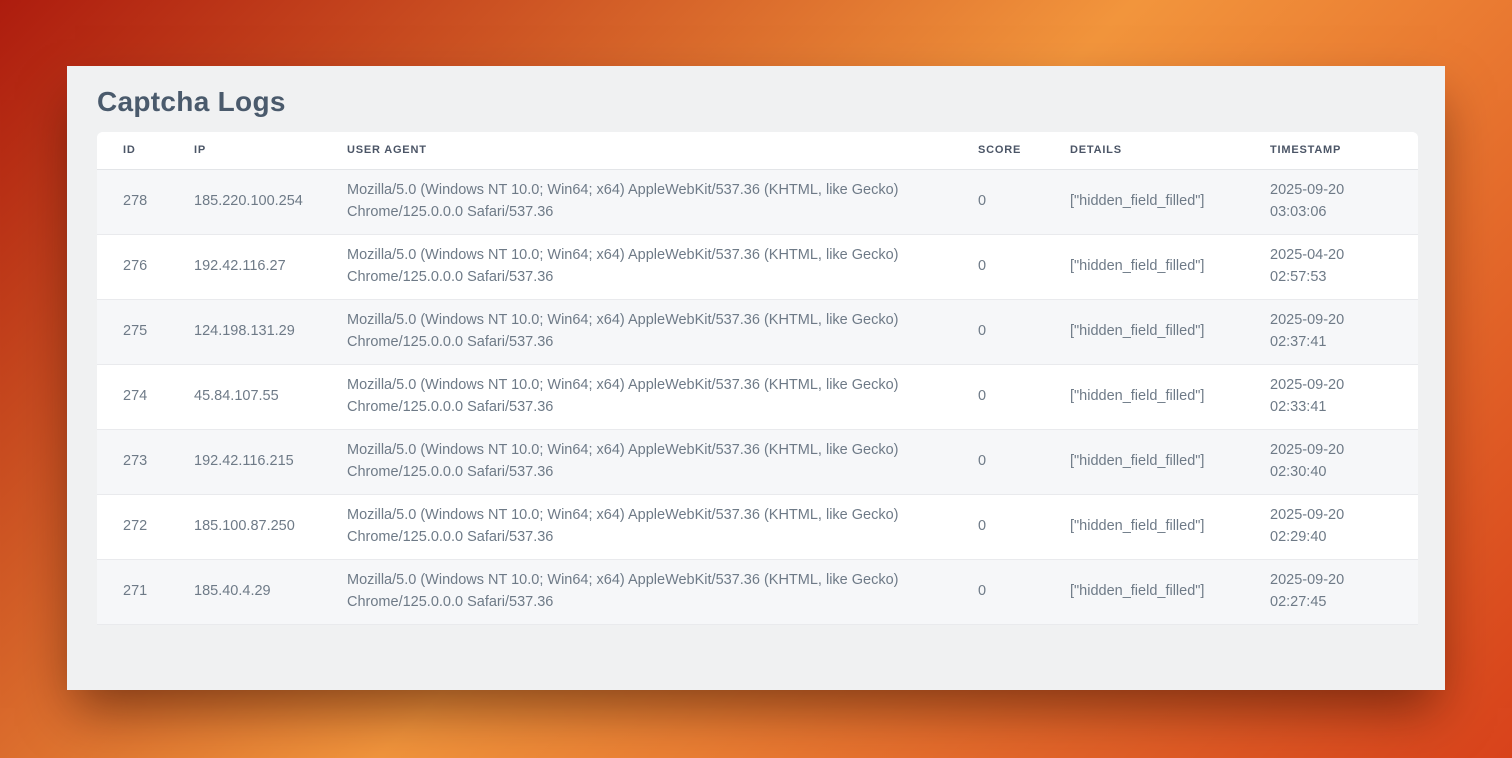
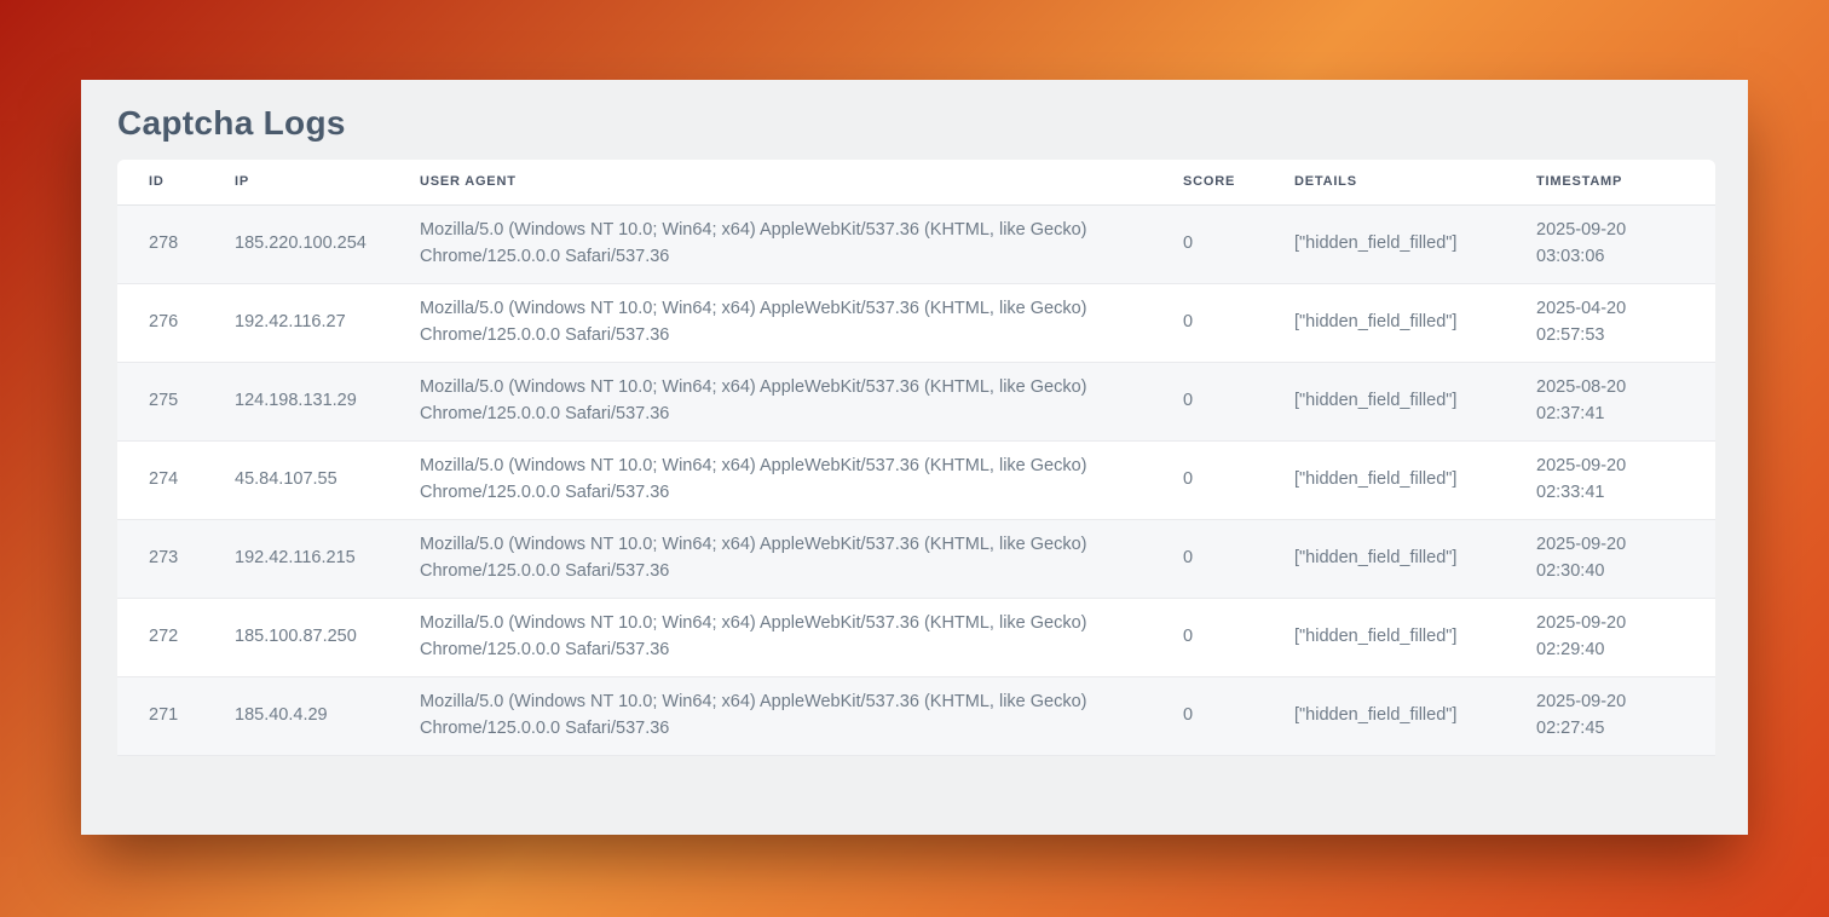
  Captcha Logs
  ID	IP	USER AGENT	SCORE	DETAILS	TIMESTAMP
  278	185.220.100.254	Mozilla/5.0 (Windows NT 10.0; Win64; x64) AppleWebKit/537.36 (KHTML, like Gecko) Chrome/125.0.0.0 Safari/537.36	0	["hidden_field_filled"]	2025-09-20 03:03:06
  276	192.42.116.27	Mozilla/5.0 (Windows NT 10.0; Win64; x64) AppleWebKit/537.36 (KHTML, like Gecko) Chrome/125.0.0.0 Safari/537.36	0	["hidden_field_filled"]	2025-04-20 02:57:53
- 275	124.198.131.29	Mozilla/5.0 (Windows NT 10.0; Win64; x64) AppleWebKit/537.36 (KHTML, like Gecko) Chrome/125.0.0.0 Safari/537.36	0	["hidden_field_filled"]	2025-09-20 02:37:41
+ 275	124.198.131.29	Mozilla/5.0 (Windows NT 10.0; Win64; x64) AppleWebKit/537.36 (KHTML, like Gecko) Chrome/125.0.0.0 Safari/537.36	0	["hidden_field_filled"]	2025-08-20 02:37:41
  274	45.84.107.55	Mozilla/5.0 (Windows NT 10.0; Win64; x64) AppleWebKit/537.36 (KHTML, like Gecko) Chrome/125.0.0.0 Safari/537.36	0	["hidden_field_filled"]	2025-09-20 02:33:41
  273	192.42.116.215	Mozilla/5.0 (Windows NT 10.0; Win64; x64) AppleWebKit/537.36 (KHTML, like Gecko) Chrome/125.0.0.0 Safari/537.36	0	["hidden_field_filled"]	2025-09-20 02:30:40
  272	185.100.87.250	Mozilla/5.0 (Windows NT 10.0; Win64; x64) AppleWebKit/537.36 (KHTML, like Gecko) Chrome/125.0.0.0 Safari/537.36	0	["hidden_field_filled"]	2025-09-20 02:29:40
  271	185.40.4.29	Mozilla/5.0 (Windows NT 10.0; Win64; x64) AppleWebKit/537.36 (KHTML, like Gecko) Chrome/125.0.0.0 Safari/537.36	0	["hidden_field_filled"]	2025-09-20 02:27:45
